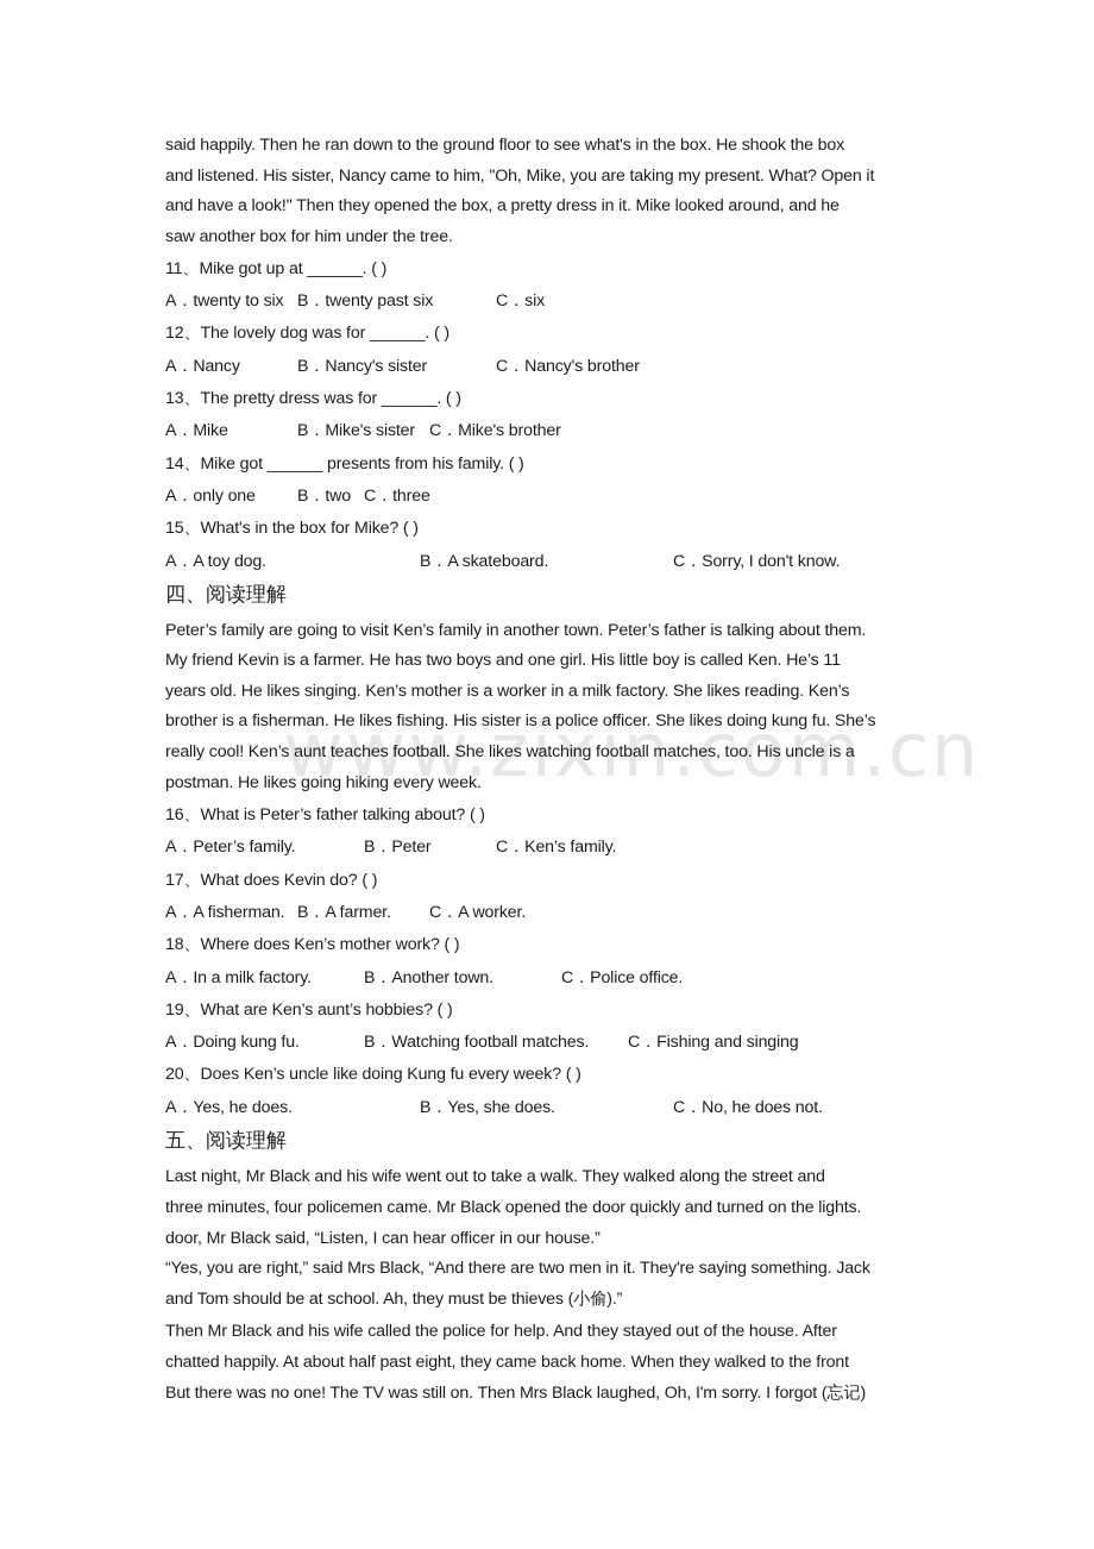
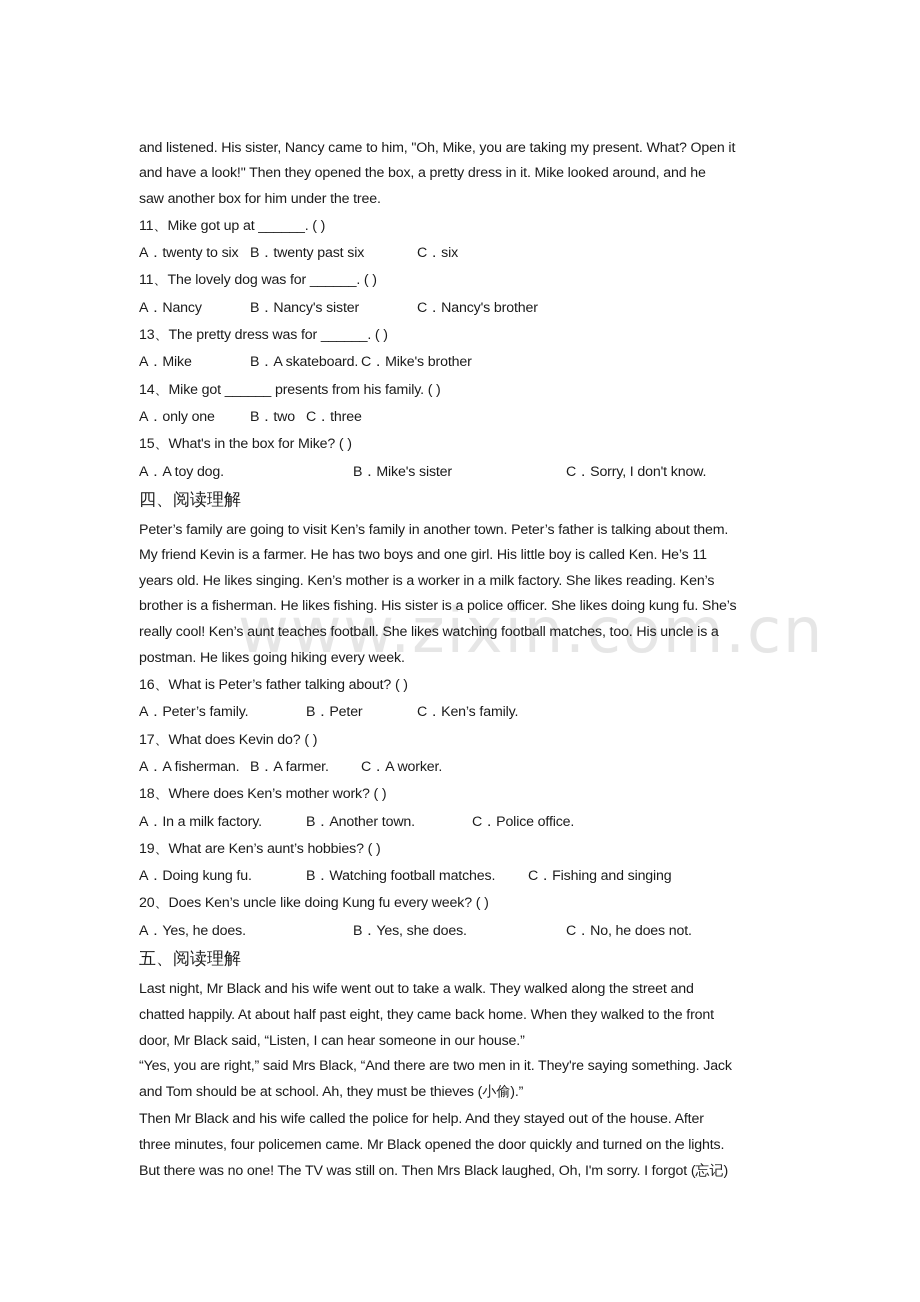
  www.zixin.com.cn
- said happily. Then he ran down to the ground floor to see what's in the box. He shook the box
  and listened. His sister, Nancy came to him, "Oh, Mike, you are taking my present. What? Open it
  and have a look!" Then they opened the box, a pretty dress in it. Mike looked around, and he
  saw another box for him under the tree.
  11、Mike got up at ______. ( )
  A．twenty to six
  B．twenty past six
  C．six
- 12、The lovely dog was for ______. ( )
+ 11、The lovely dog was for ______. ( )
  A．Nancy
  B．Nancy's sister
  C．Nancy's brother
  13、The pretty dress was for ______. ( )
  A．Mike
- B．Mike's sister
+ B．A skateboard.
  C．Mike's brother
  14、Mike got ______ presents from his family. ( )
  A．only one
  B．two
  C．three
  15、What's in the box for Mike? ( )
  A．A toy dog.
- B．A skateboard.
+ B．Mike's sister
  C．Sorry, I don't know.
  四、阅读理解
  Peter’s family are going to visit Ken’s family in another town. Peter’s father is talking about them.
  My friend Kevin is a farmer. He has two boys and one girl. His little boy is called Ken. He’s 11
  years old. He likes singing. Ken’s mother is a worker in a milk factory. She likes reading. Ken’s
  brother is a fisherman. He likes fishing. His sister is a police officer. She likes doing kung fu. She’s
  really cool! Ken’s aunt teaches football. She likes watching football matches, too. His uncle is a
  postman. He likes going hiking every week.
  16、What is Peter’s father talking about? ( )
  A．Peter’s family.
  B．Peter
  C．Ken’s family.
  17、What does Kevin do? ( )
  A．A fisherman.
  B．A farmer.
  C．A worker.
  18、Where does Ken’s mother work? ( )
  A．In a milk factory.
  B．Another town.
  C．Police office.
  19、What are Ken’s aunt’s hobbies? ( )
  A．Doing kung fu.
  B．Watching football matches.
  C．Fishing and singing
  20、Does Ken’s uncle like doing Kung fu every week? ( )
  A．Yes, he does.
  B．Yes, she does.
  C．No, he does not.
  五、阅读理解
  Last night, Mr Black and his wife went out to take a walk. They walked along the street and
- three minutes, four policemen came. Mr Black opened the door quickly and turned on the lights.
+ chatted happily. At about half past eight, they came back home. When they walked to the front
- door, Mr Black said, “Listen, I can hear officer in our house.”
+ door, Mr Black said, “Listen, I can hear someone in our house.”
  “Yes, you are right,” said Mrs Black, “And there are two men in it. They're saying something. Jack
  and Tom should be at school. Ah, they must be thieves (小偷).”
  Then Mr Black and his wife called the police for help. And they stayed out of the house. After
- chatted happily. At about half past eight, they came back home. When they walked to the front
+ three minutes, four policemen came. Mr Black opened the door quickly and turned on the lights.
  But there was no one! The TV was still on. Then Mrs Black laughed, Oh, I'm sorry. I forgot (忘记)
